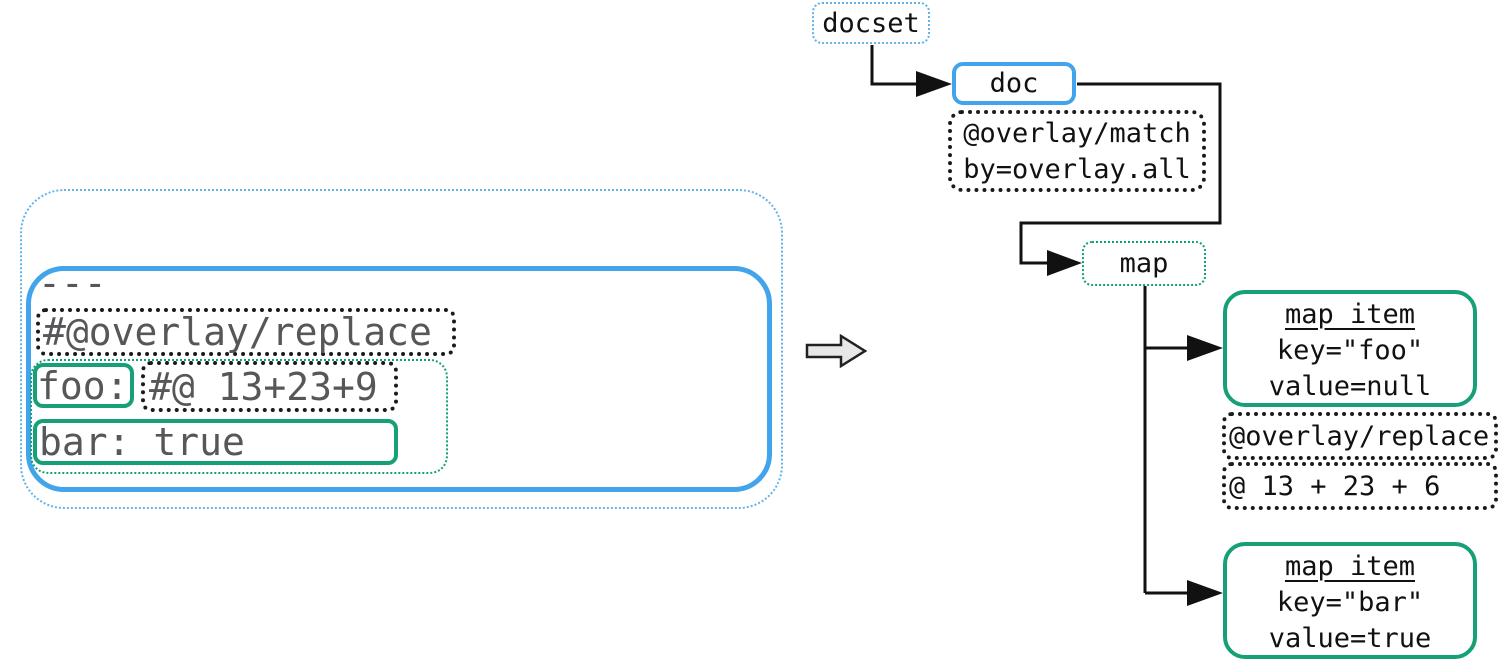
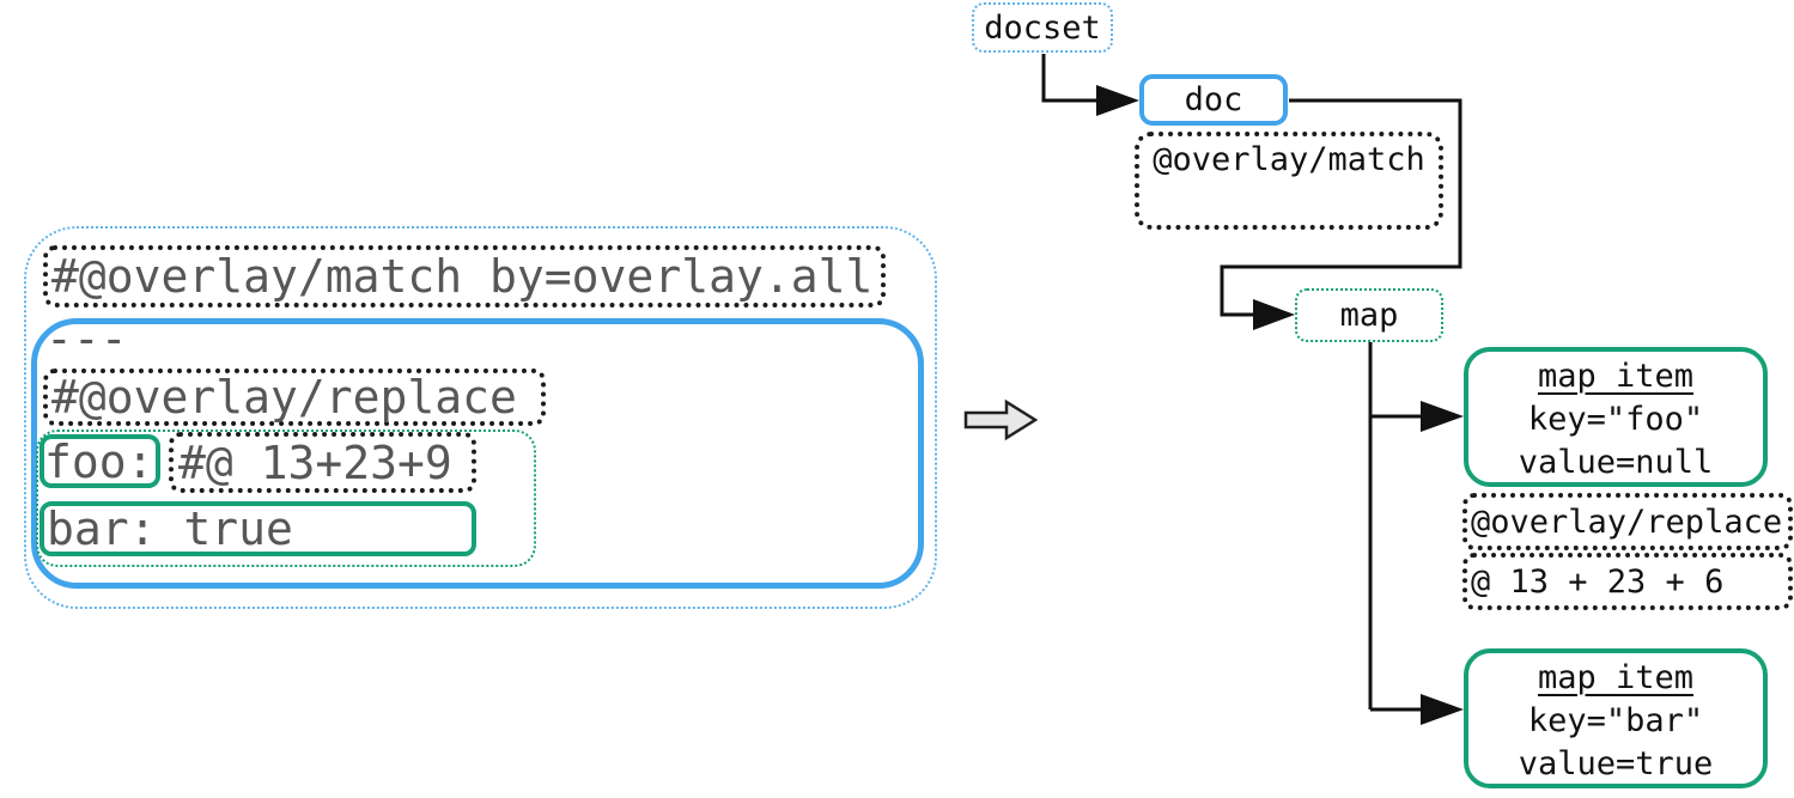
+ #@overlay/match by=overlay.all
  ---
  #@overlay/replace
  foo:
  #@ 13+23+9
  bar: true
  docset
  doc
  @overlay/match
- by=overlay.all
  map
  map item
  key="foo"
  value=null
  @overlay/replace
  @ 13 + 23 + 6
  map item
  key="bar"
  value=true
